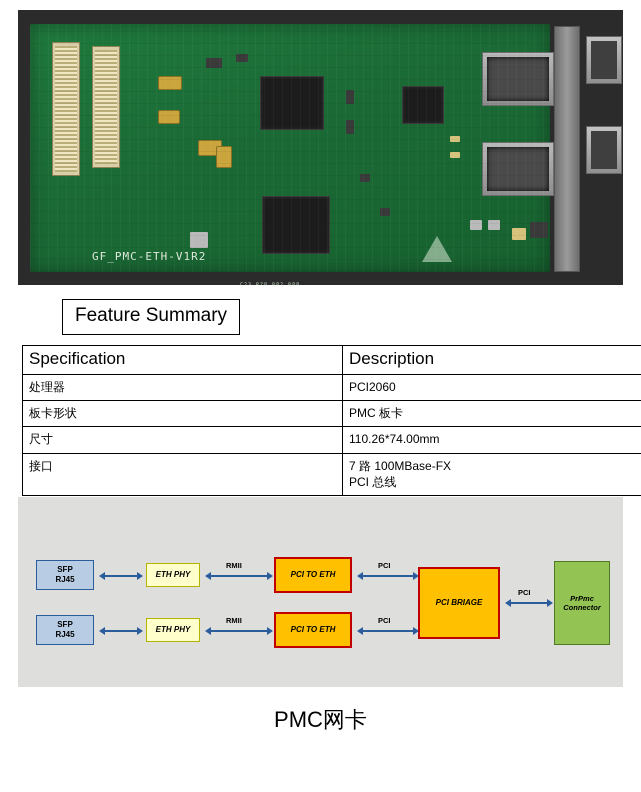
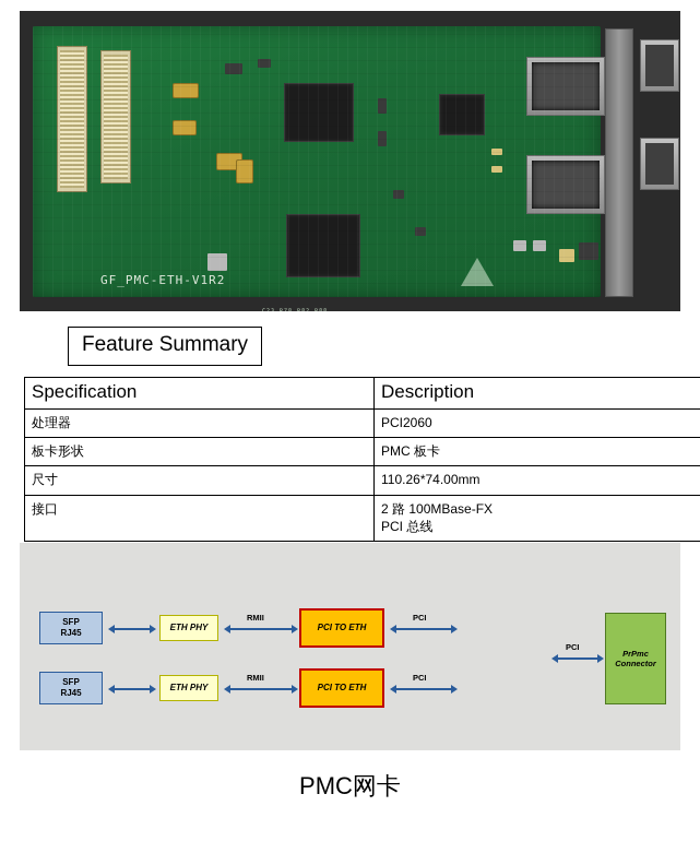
  Feature Summary
  Specification	Description
  处理器	PCI2060
  板卡形状	PMC 板卡
  尺寸	110.26*74.00mm
- 接口	7 路 100MBase-FX PCI 总线
+ 接口	2 路 100MBase-FX PCI 总线
  SFP
  RJ45
  ETH PHY
  RMII
  PCI TO ETH
  PCI
  SFP
  RJ45
  ETH PHY
  RMII
  PCI TO ETH
  PCI
- PCI BRIAGE
  PCI
  PrPmc
  Connector
  PMC网卡
